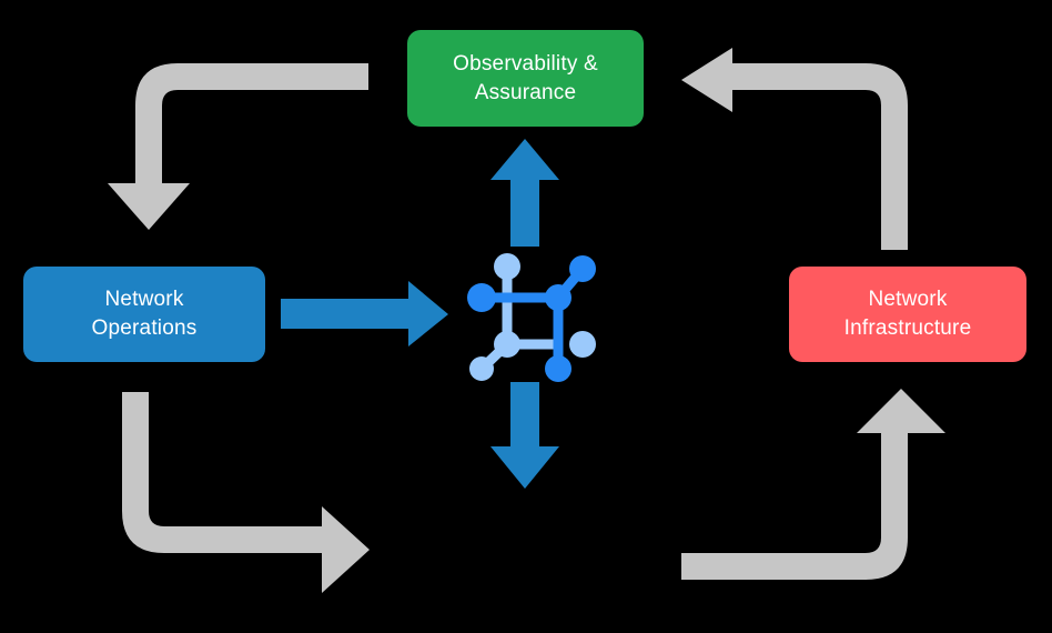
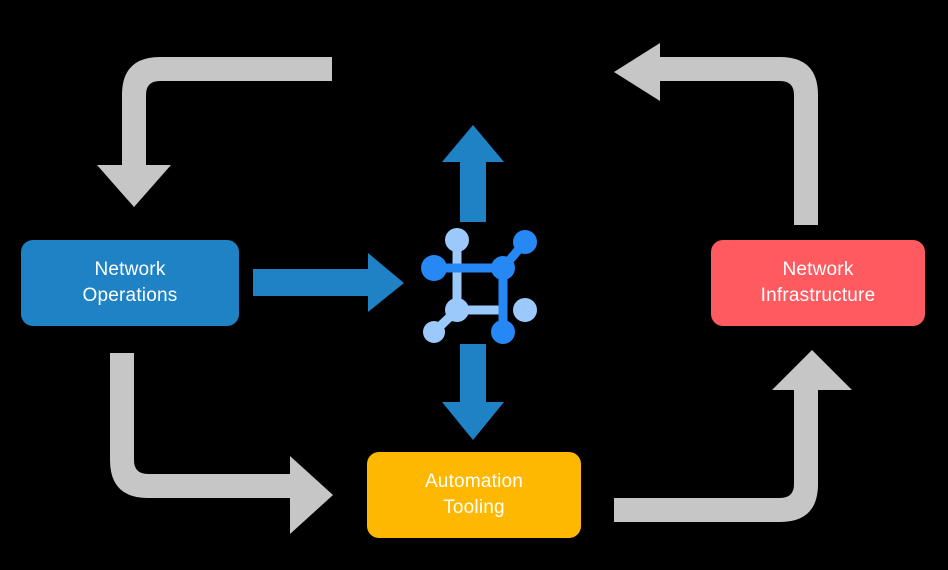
- Observability &
- Assurance
  Network
  Operations
  Network
  Infrastructure
+ Automation
+ Tooling
